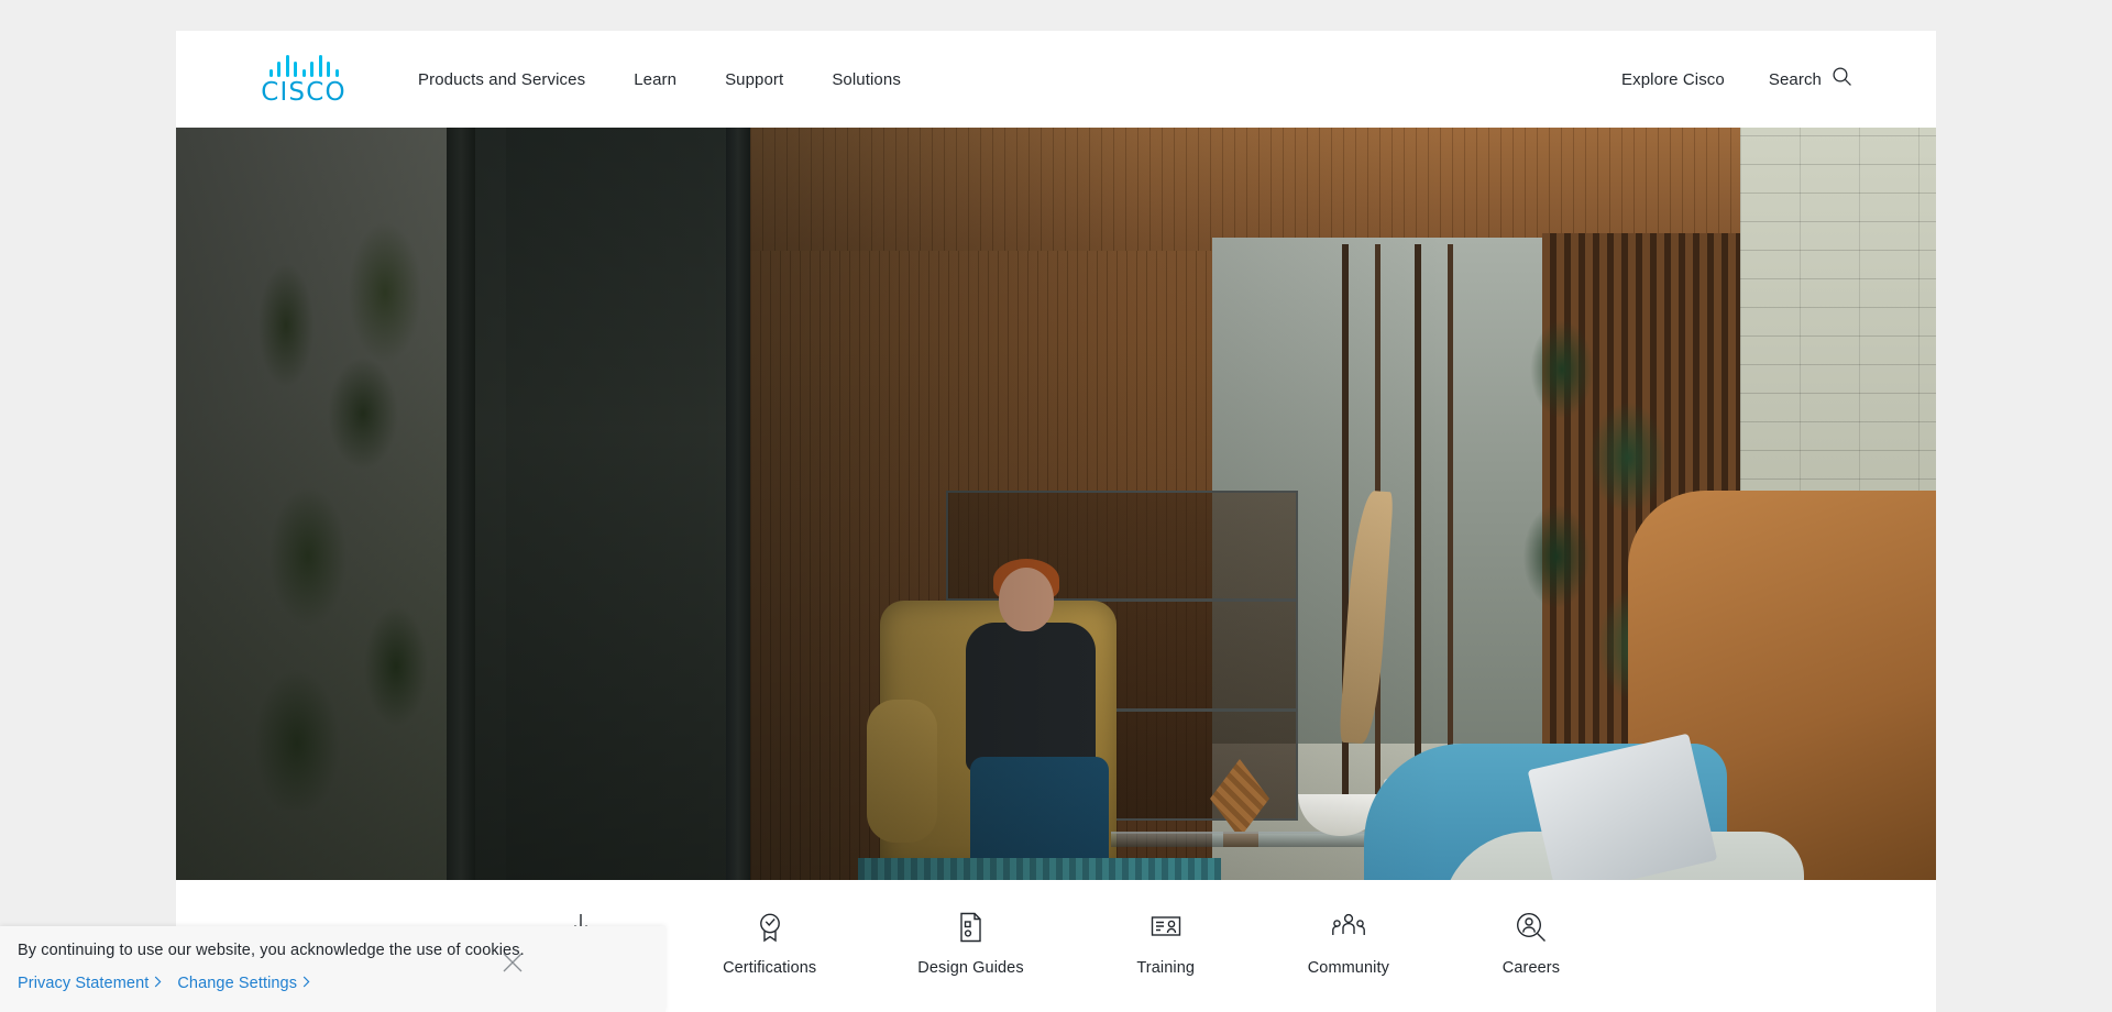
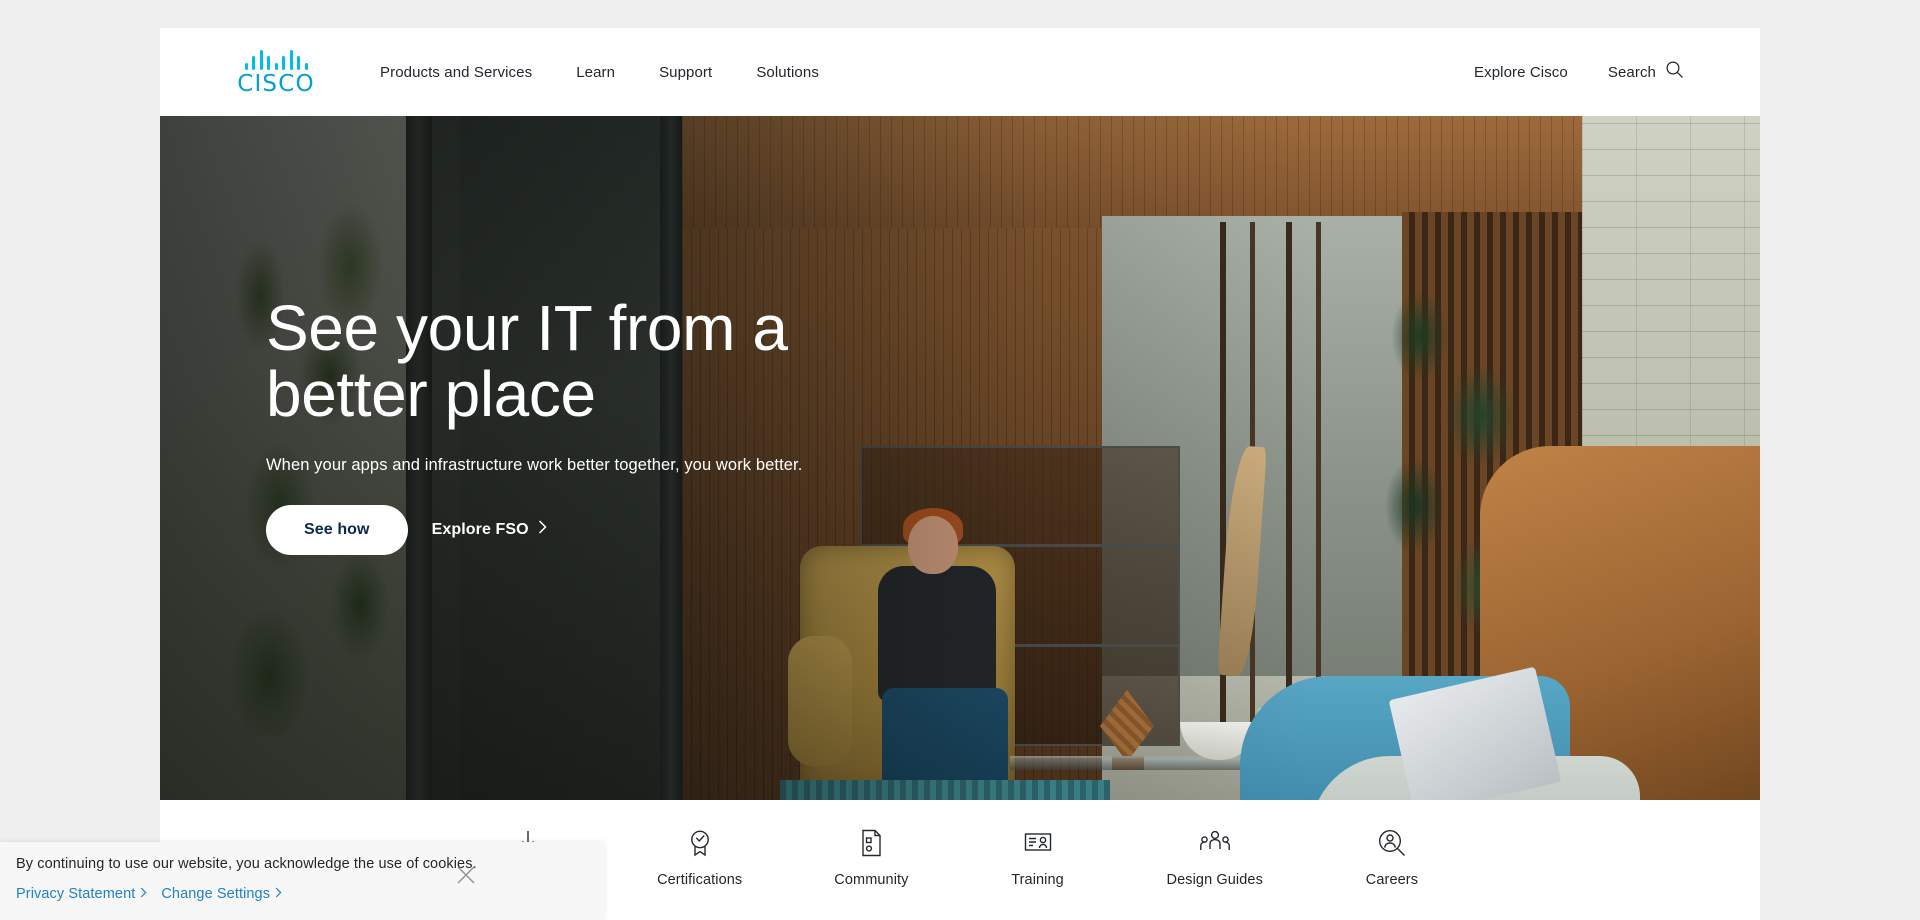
  CISCO
  Products and Services
  Learn
  Support
  Solutions
  Explore Cisco
  Search
+ See your IT from a
+ better place
+ When your apps and infrastructure work better together, you work better.
+ See how
+ Explore FSO
  Certifications
- Design Guides
+ Community
  Training
- Community
+ Design Guides
  Careers
  By continuing to use our website, you acknowledge the use of cookies.
  Privacy Statement
  Change Settings
